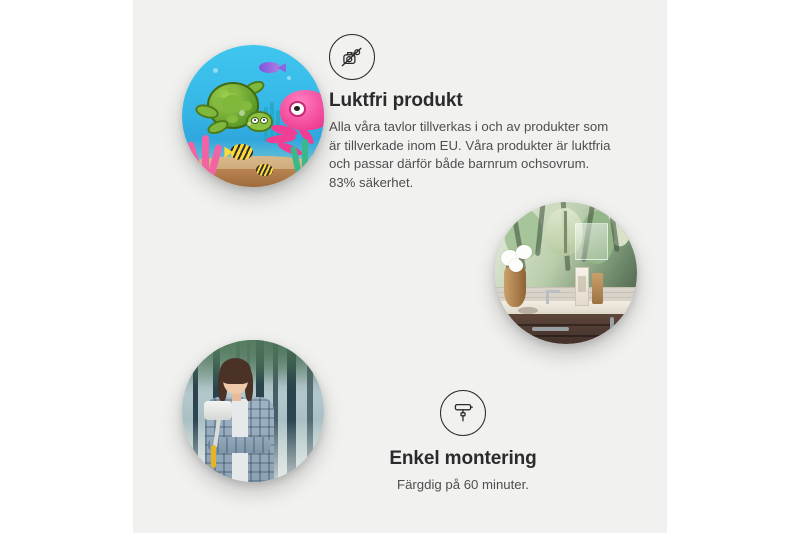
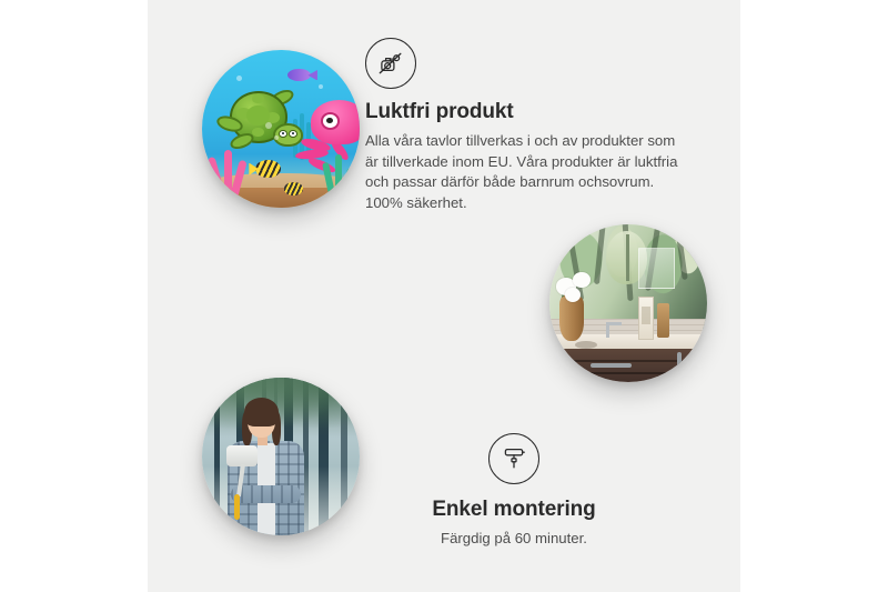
  Luktfri produkt
- Alla våra tavlor tillverkas i och av produkter som är tillverkade inom EU. Våra produkter är luktfria och passar därför både barnrum ochsovrum. 83% säkerhet.
+ Alla våra tavlor tillverkas i och av produkter som är tillverkade inom EU. Våra produkter är luktfria och passar därför både barnrum ochsovrum. 100% säkerhet.
  Enkel montering
  Färgdig på 60 minuter.
